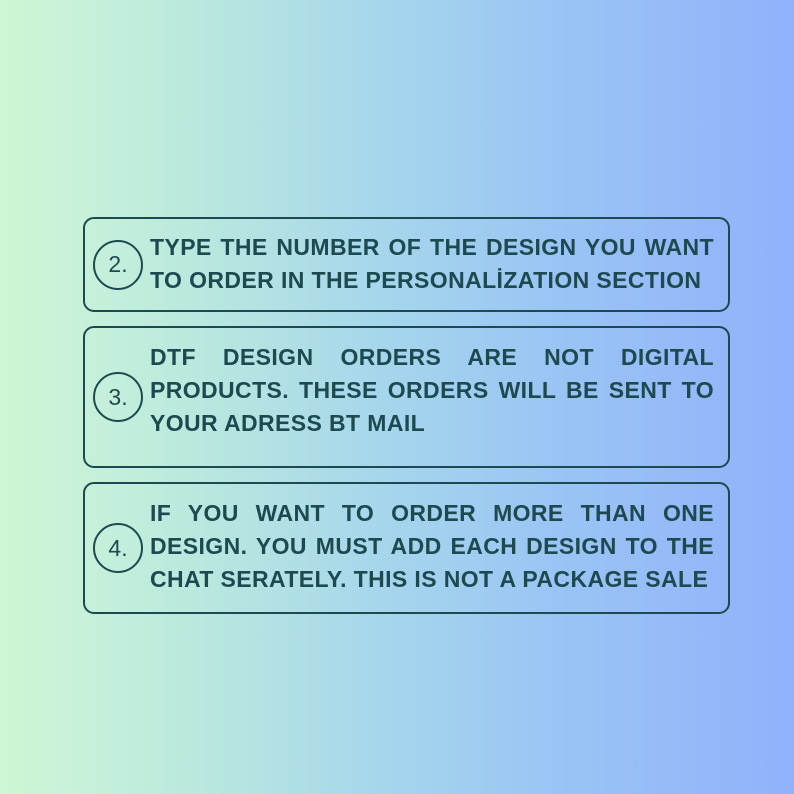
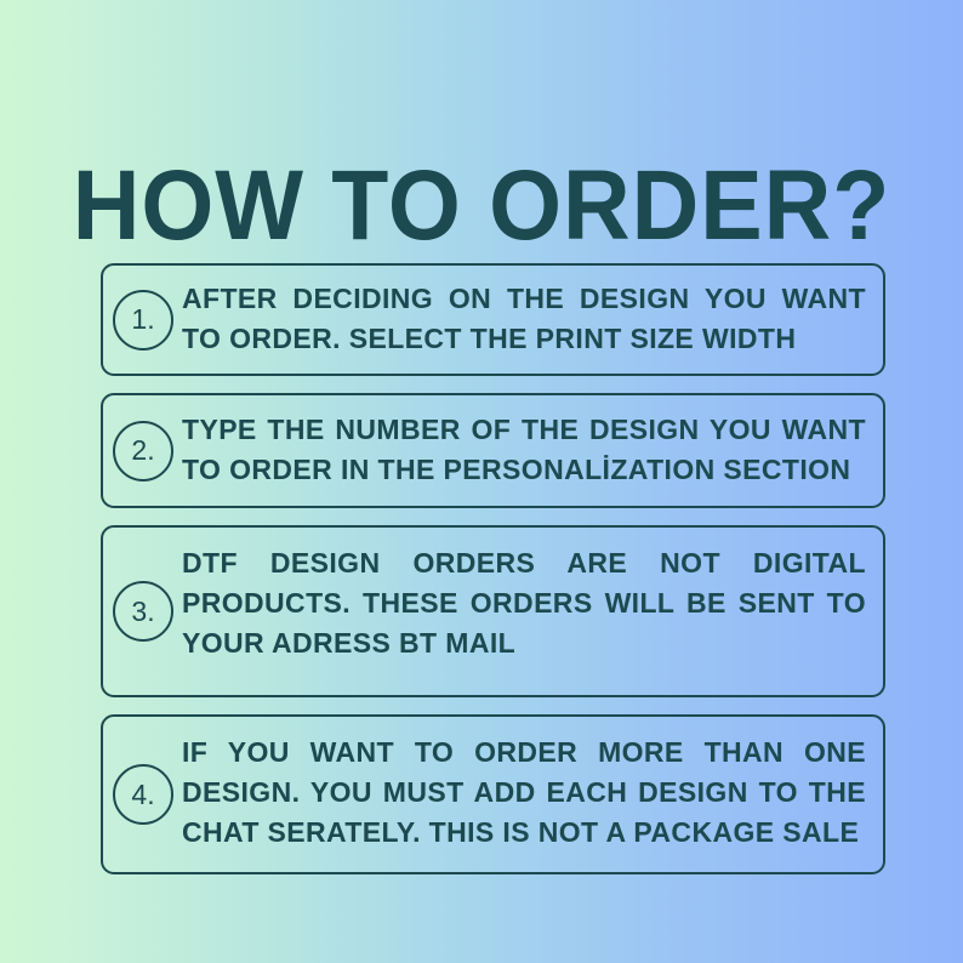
+ HOW TO ORDER?
+ 1.
+ AFTER DECIDING ON THE DESIGN YOU WANT TO ORDER. SELECT THE PRINT SIZE WIDTH
  2.
  TYPE THE NUMBER OF THE DESIGN YOU WANT TO ORDER IN THE PERSONALİZATION SECTION
  3.
  DTF DESIGN ORDERS ARE NOT DIGITAL PRODUCTS. THESE ORDERS WILL BE SENT TO YOUR ADRESS BT MAIL
  4.
  IF YOU WANT TO ORDER MORE THAN ONE DESIGN. YOU MUST ADD EACH DESIGN TO THE CHAT SERATELY. THIS IS NOT A PACKAGE SALE
